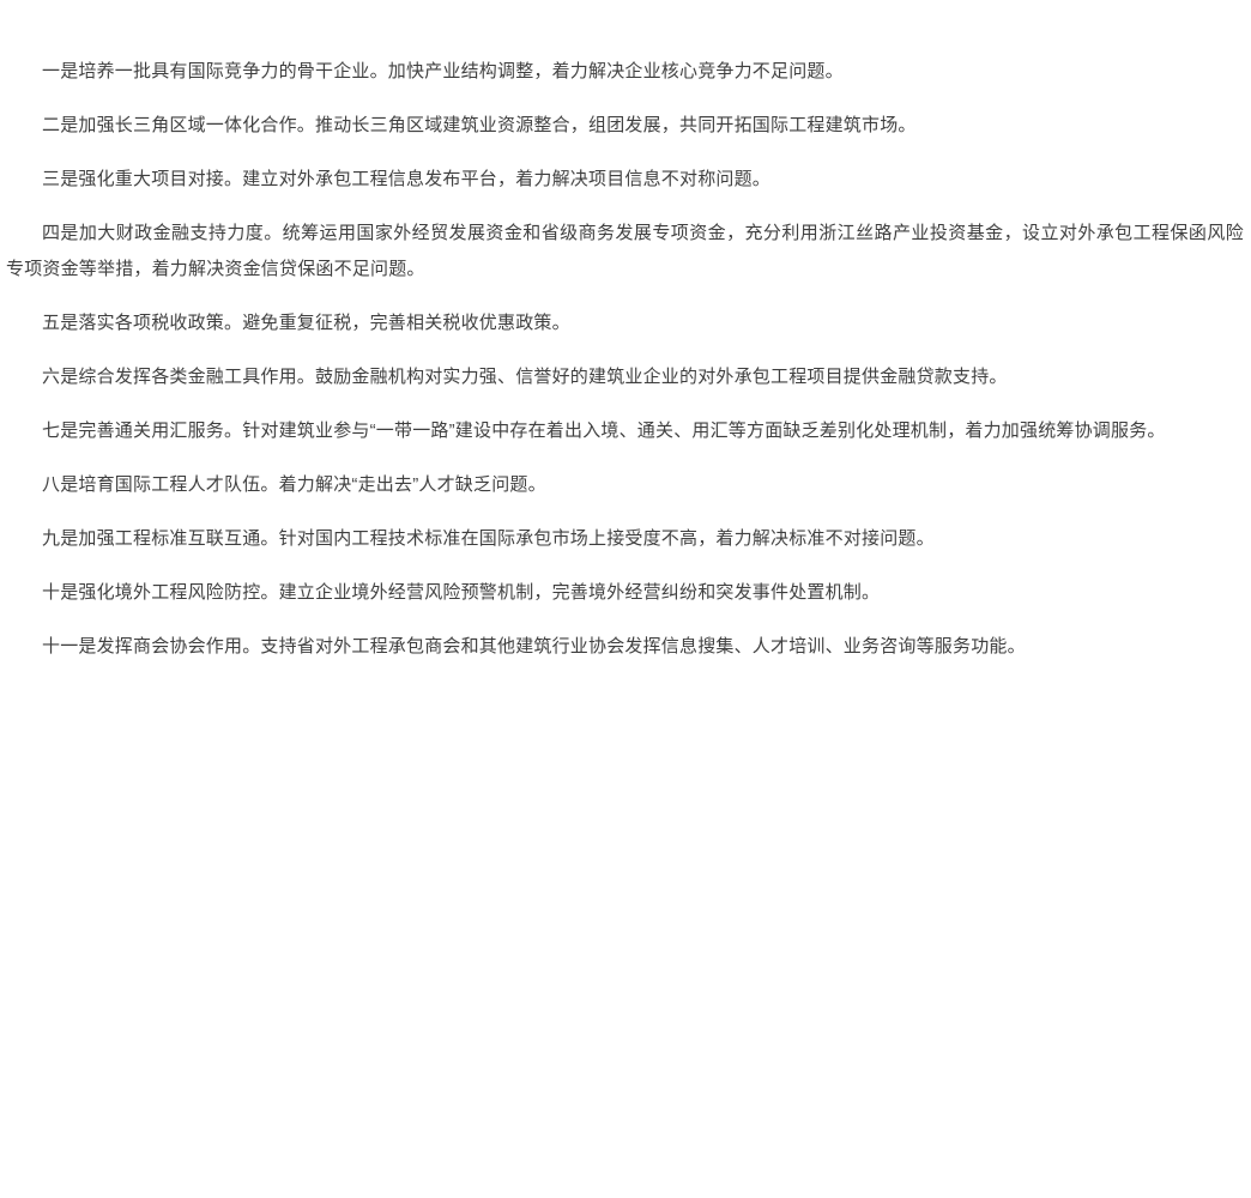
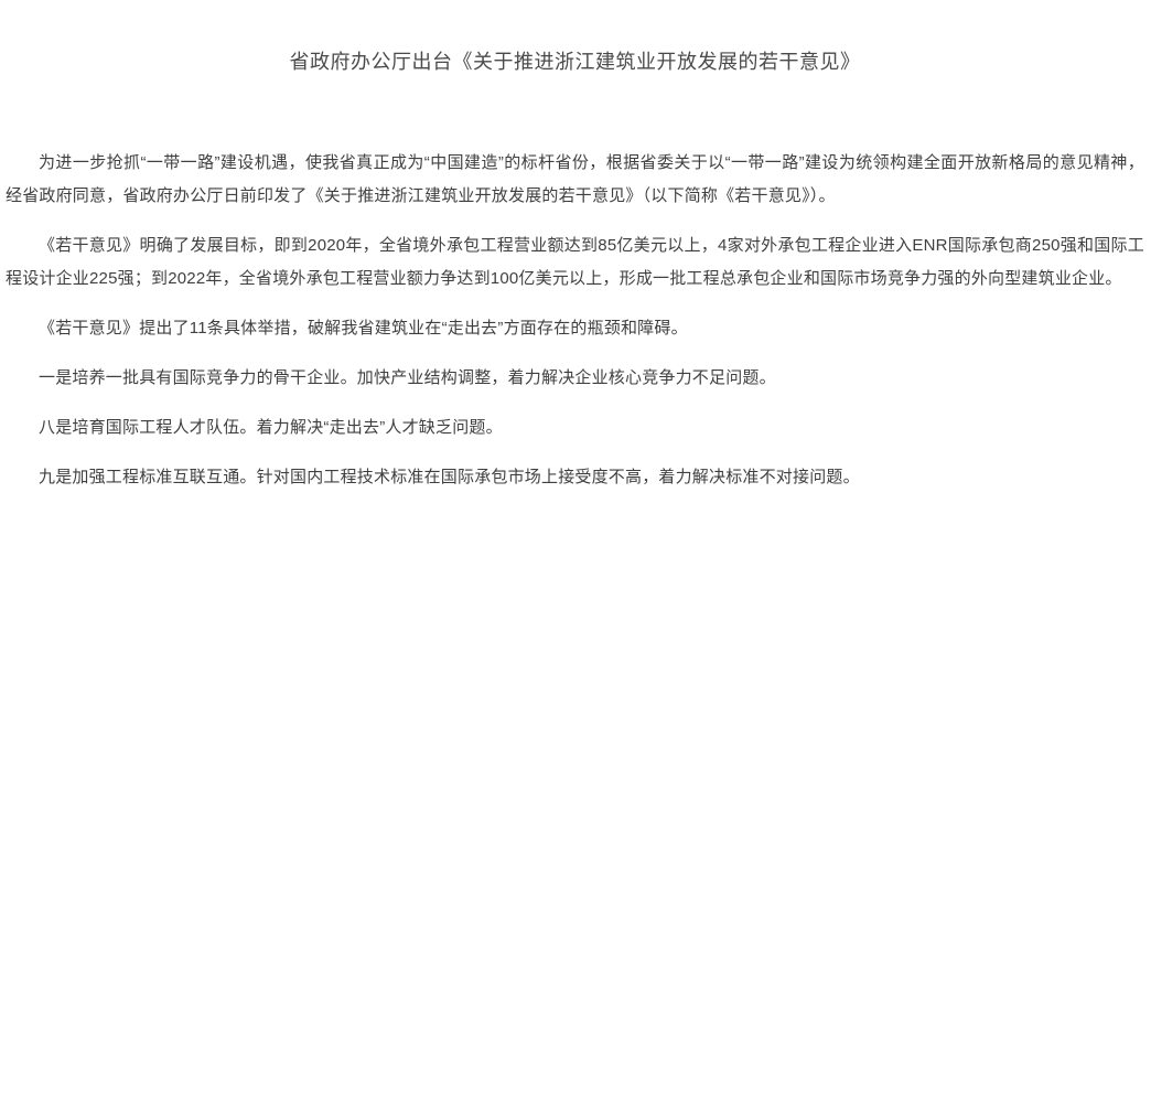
+ 省政府办公厅出台《关于推进浙江建筑业开放发展的若干意见》
+ 为进一步抢抓“一带一路”建设机遇，使我省真正成为“中国建造”的标杆省份，根据省委关于以“一带一路”建设为统领构建全面开放新格局的意见精神，经省政府同意，省政府办公厅日前印发了《关于推进浙江建筑业开放发展的若干意见》（以下简称《若干意见》）。
+ 《若干意见》明确了发展目标，即到2020年，全省境外承包工程营业额达到85亿美元以上，4家对外承包工程企业进入ENR国际承包商250强和国际工程设计企业225强；到2022年，全省境外承包工程营业额力争达到100亿美元以上，形成一批工程总承包企业和国际市场竞争力强的外向型建筑业企业。
+ 《若干意见》提出了11条具体举措，破解我省建筑业在“走出去”方面存在的瓶颈和障碍。
  一是培养一批具有国际竞争力的骨干企业。加快产业结构调整，着力解决企业核心竞争力不足问题。
- 二是加强长三角区域一体化合作。推动长三角区域建筑业资源整合，组团发展，共同开拓国际工程建筑市场。
- 三是强化重大项目对接。建立对外承包工程信息发布平台，着力解决项目信息不对称问题。
- 四是加大财政金融支持力度。统筹运用国家外经贸发展资金和省级商务发展专项资金，充分利用浙江丝路产业投资基金，设立对外承包工程保函风险专项资金等举措，着力解决资金信贷保函不足问题。
- 五是落实各项税收政策。避免重复征税，完善相关税收优惠政策。
- 六是综合发挥各类金融工具作用。鼓励金融机构对实力强、信誉好的建筑业企业的对外承包工程项目提供金融贷款支持。
- 七是完善通关用汇服务。针对建筑业参与“一带一路”建设中存在着出入境、通关、用汇等方面缺乏差别化处理机制，着力加强统筹协调服务。
  八是培育国际工程人才队伍。着力解决“走出去”人才缺乏问题。
  九是加强工程标准互联互通。针对国内工程技术标准在国际承包市场上接受度不高，着力解决标准不对接问题。
- 十是强化境外工程风险防控。建立企业境外经营风险预警机制，完善境外经营纠纷和突发事件处置机制。
- 十一是发挥商会协会作用。支持省对外工程承包商会和其他建筑行业协会发挥信息搜集、人才培训、业务咨询等服务功能。
